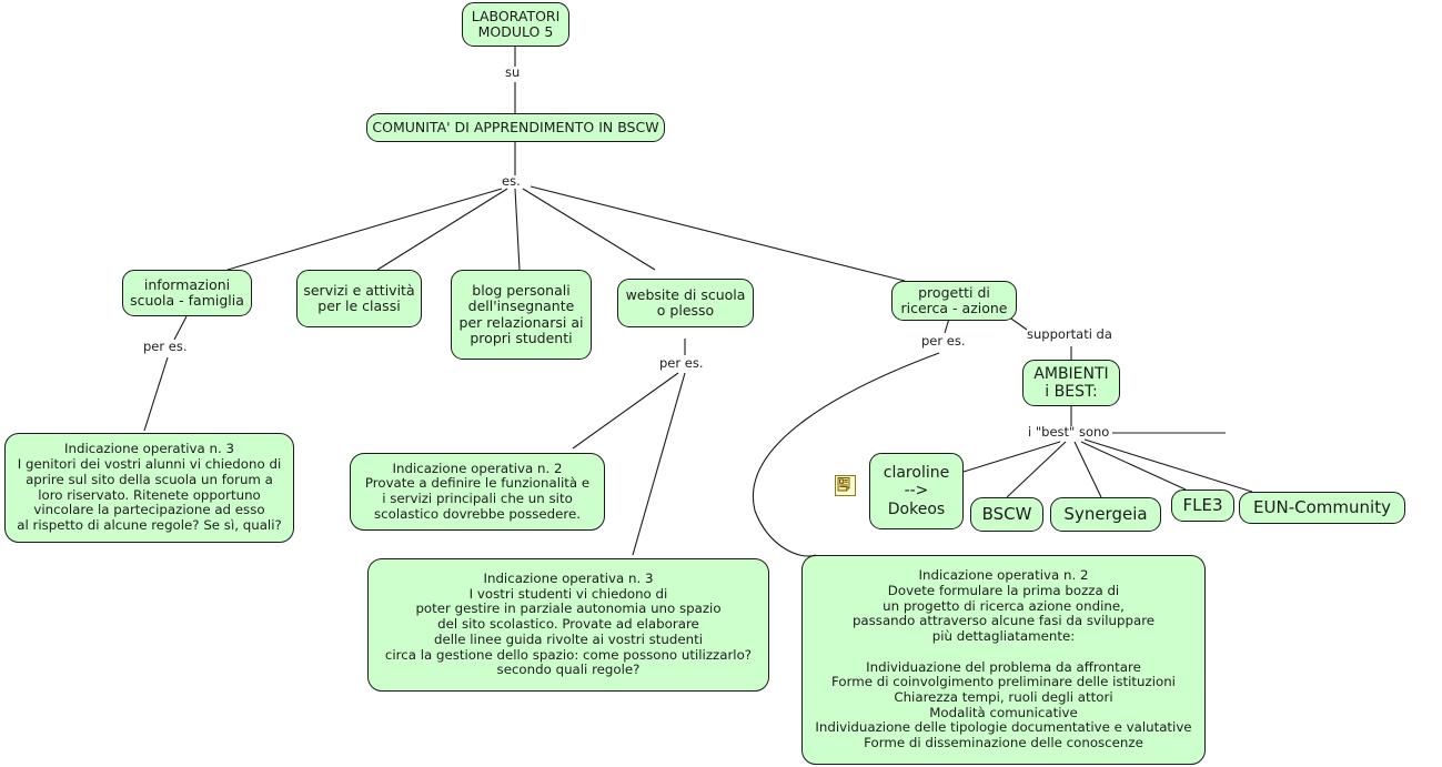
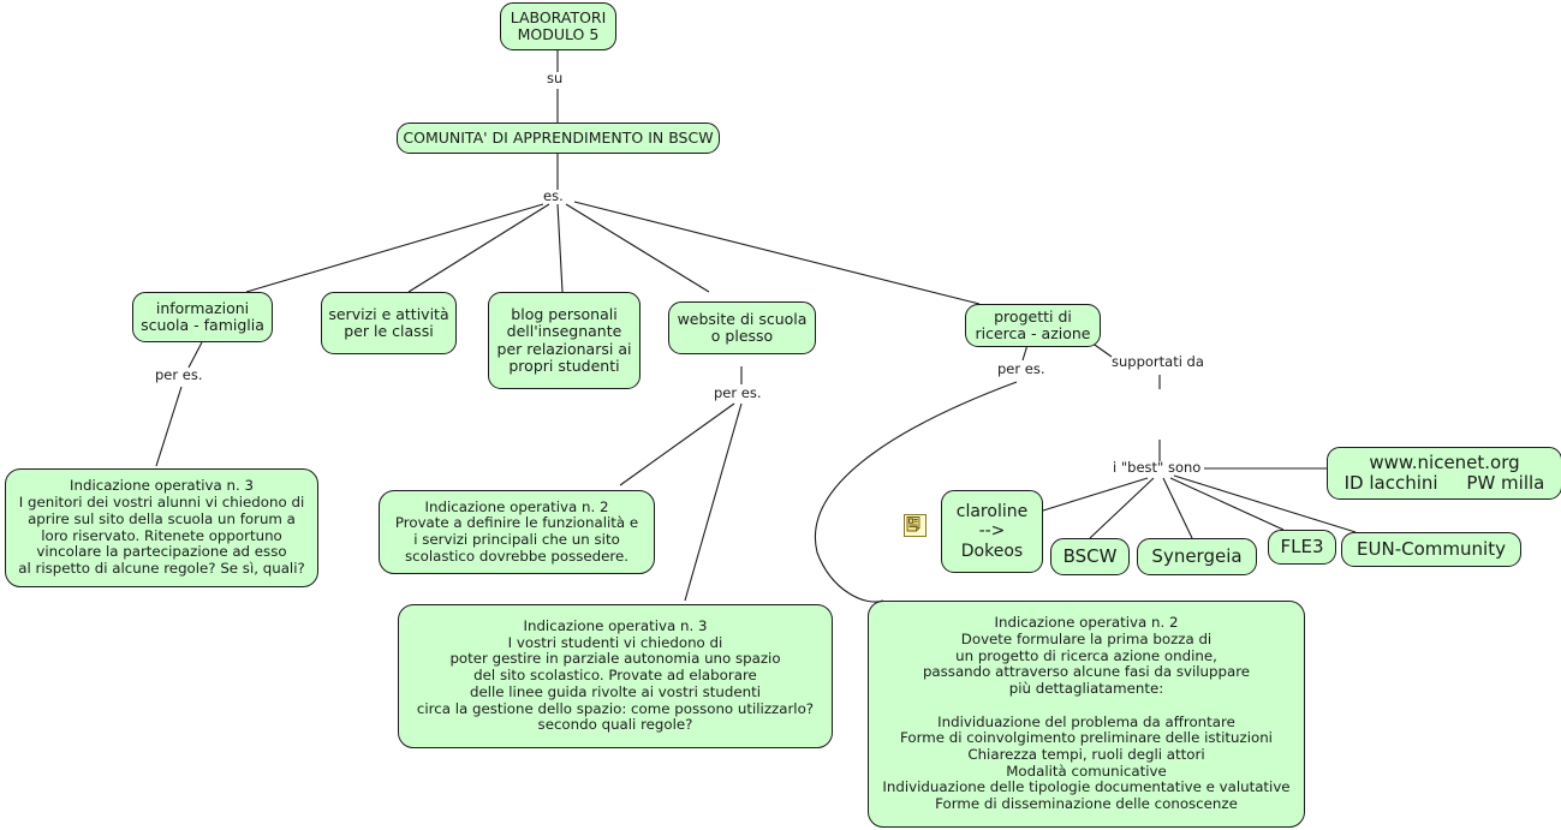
  LABORATORI
  MODULO 5
  COMUNITA' DI APPRENDIMENTO IN BSCW
  informazioni
  scuola - famiglia
  servizi e attività
  per le classi
  blog personali
  dell'insegnante
  per relazionarsi ai
  propri studenti
  website di scuola
  o plesso
  progetti di
  ricerca - azione
- AMBIENTI
- i BEST:
  claroline
  -->
  Dokeos
  BSCW
  Synergeia
  FLE3
  EUN-Community
+ www.nicenet.org
+ ID lacchini PW milla
  Indicazione operativa n. 3
  I genitori dei vostri alunni vi chiedono di
  aprire sul sito della scuola un forum a
  loro riservato. Ritenete opportuno
  vincolare la partecipazione ad esso
  al rispetto di alcune regole? Se sì, quali?
  Indicazione operativa n. 2
  Provate a definire le funzionalità e
  i servizi principali che un sito
  scolastico dovrebbe possedere.
  Indicazione operativa n. 3
  I vostri studenti vi chiedono di
  poter gestire in parziale autonomia uno spazio
  del sito scolastico. Provate ad elaborare
  delle linee guida rivolte ai vostri studenti
  circa la gestione dello spazio: come possono utilizzarlo?
  secondo quali regole?
  Indicazione operativa n. 2
  Dovete formulare la prima bozza di
  un progetto di ricerca azione ondine,
  passando attraverso alcune fasi da sviluppare
  più dettagliatamente:
  Individuazione del problema da affrontare
  Forme di coinvolgimento preliminare delle istituzioni
  Chiarezza tempi, ruoli degli attori
  Modalità comunicative
  Individuazione delle tipologie documentative e valutative
  Forme di disseminazione delle conoscenze
  su
  es.
  per es.
  per es.
  per es.
  supportati da
  i "best" sono
